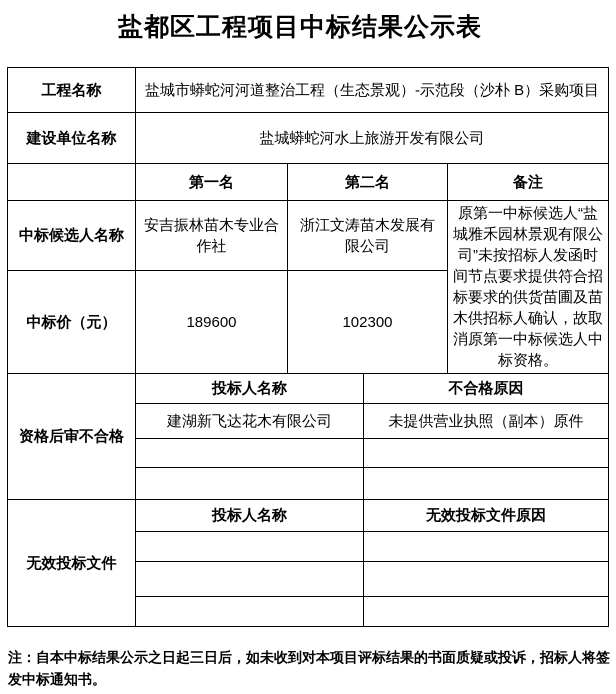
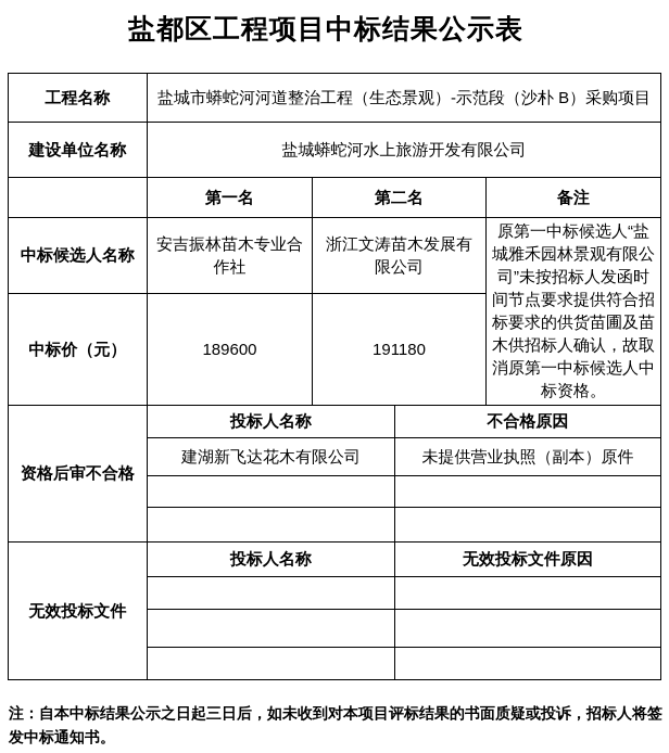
  盐都区工程项目中标结果公示表
  工程名称	盐城市蟒蛇河河道整治工程（生态景观）-示范段（沙朴 B）采购项目
  建设单位名称	盐城蟒蛇河水上旅游开发有限公司
  	第一名	第二名	备注
  中标候选人名称	安吉振林苗木专业合作社	浙江文涛苗木发展有限公司	原第一中标候选人“盐城雅禾园林景观有限公司”未按招标人发函时间节点要求提供符合招标要求的供货苗圃及苗木供招标人确认，故取消原第一中标候选人中标资格。
- 中标价（元）	189600	102300
+ 中标价（元）	189600	191180
  资格后审不合格	投标人名称	不合格原因
  建湖新飞达花木有限公司	未提供营业执照（副本）原件
  无效投标文件	投标人名称	无效投标文件原因
  注：自本中标结果公示之日起三日后，如未收到对本项目评标结果的书面质疑或投诉，招标人将签发中标通知书。
